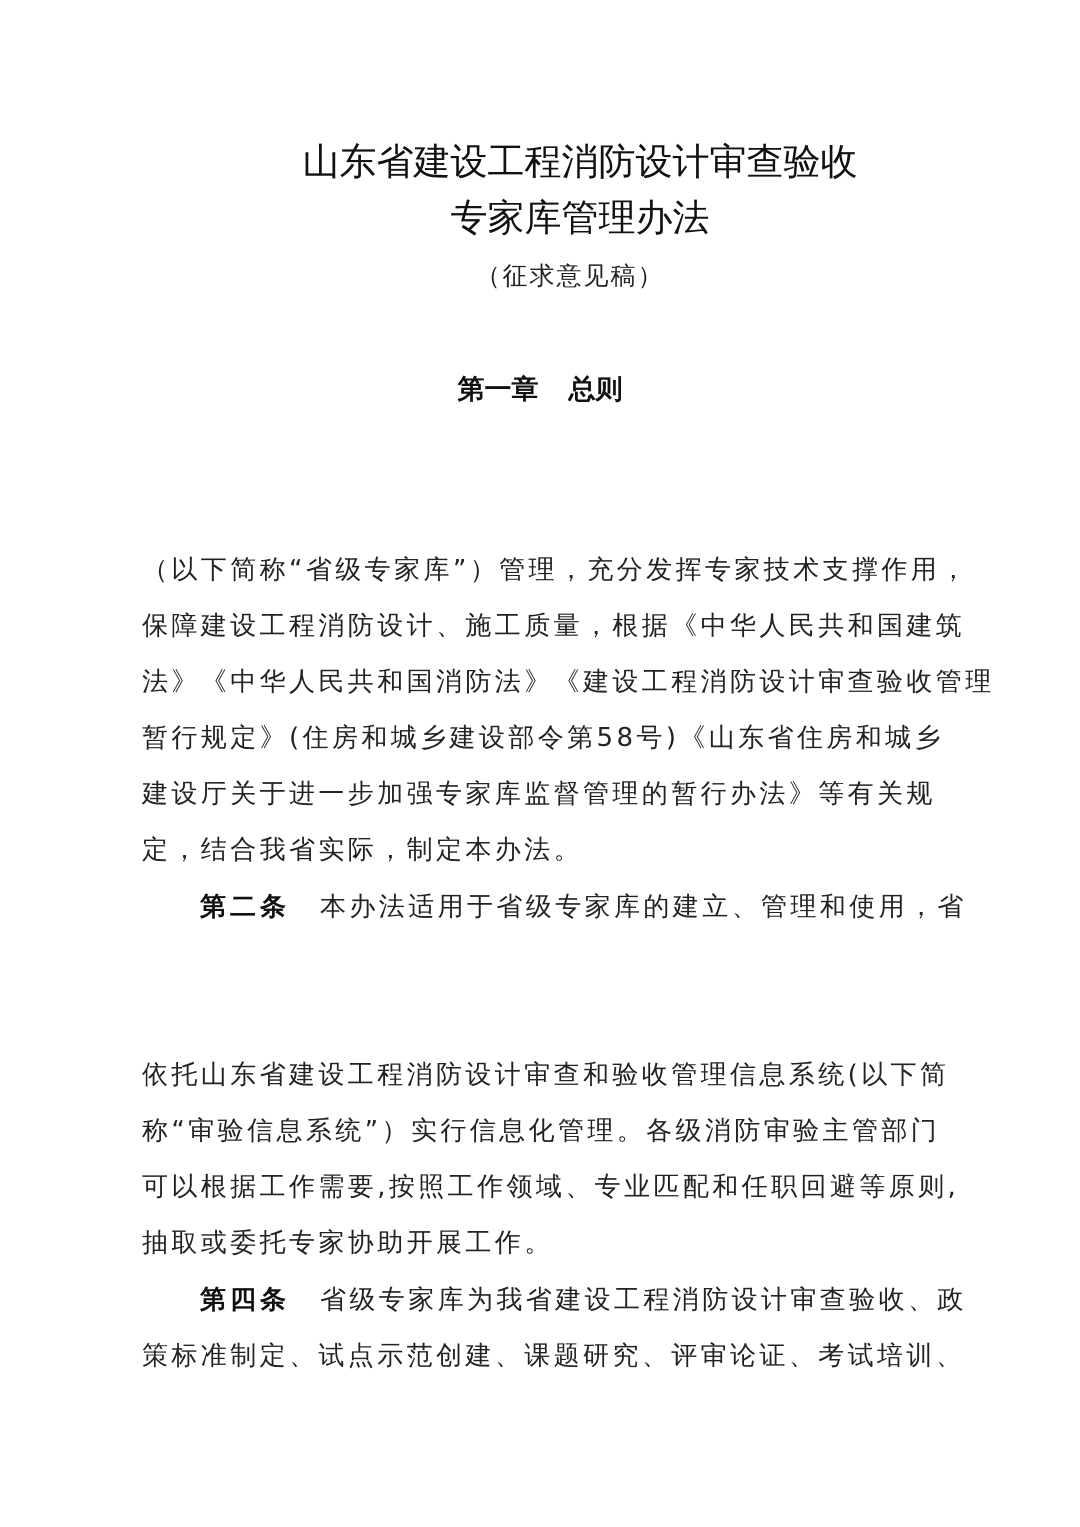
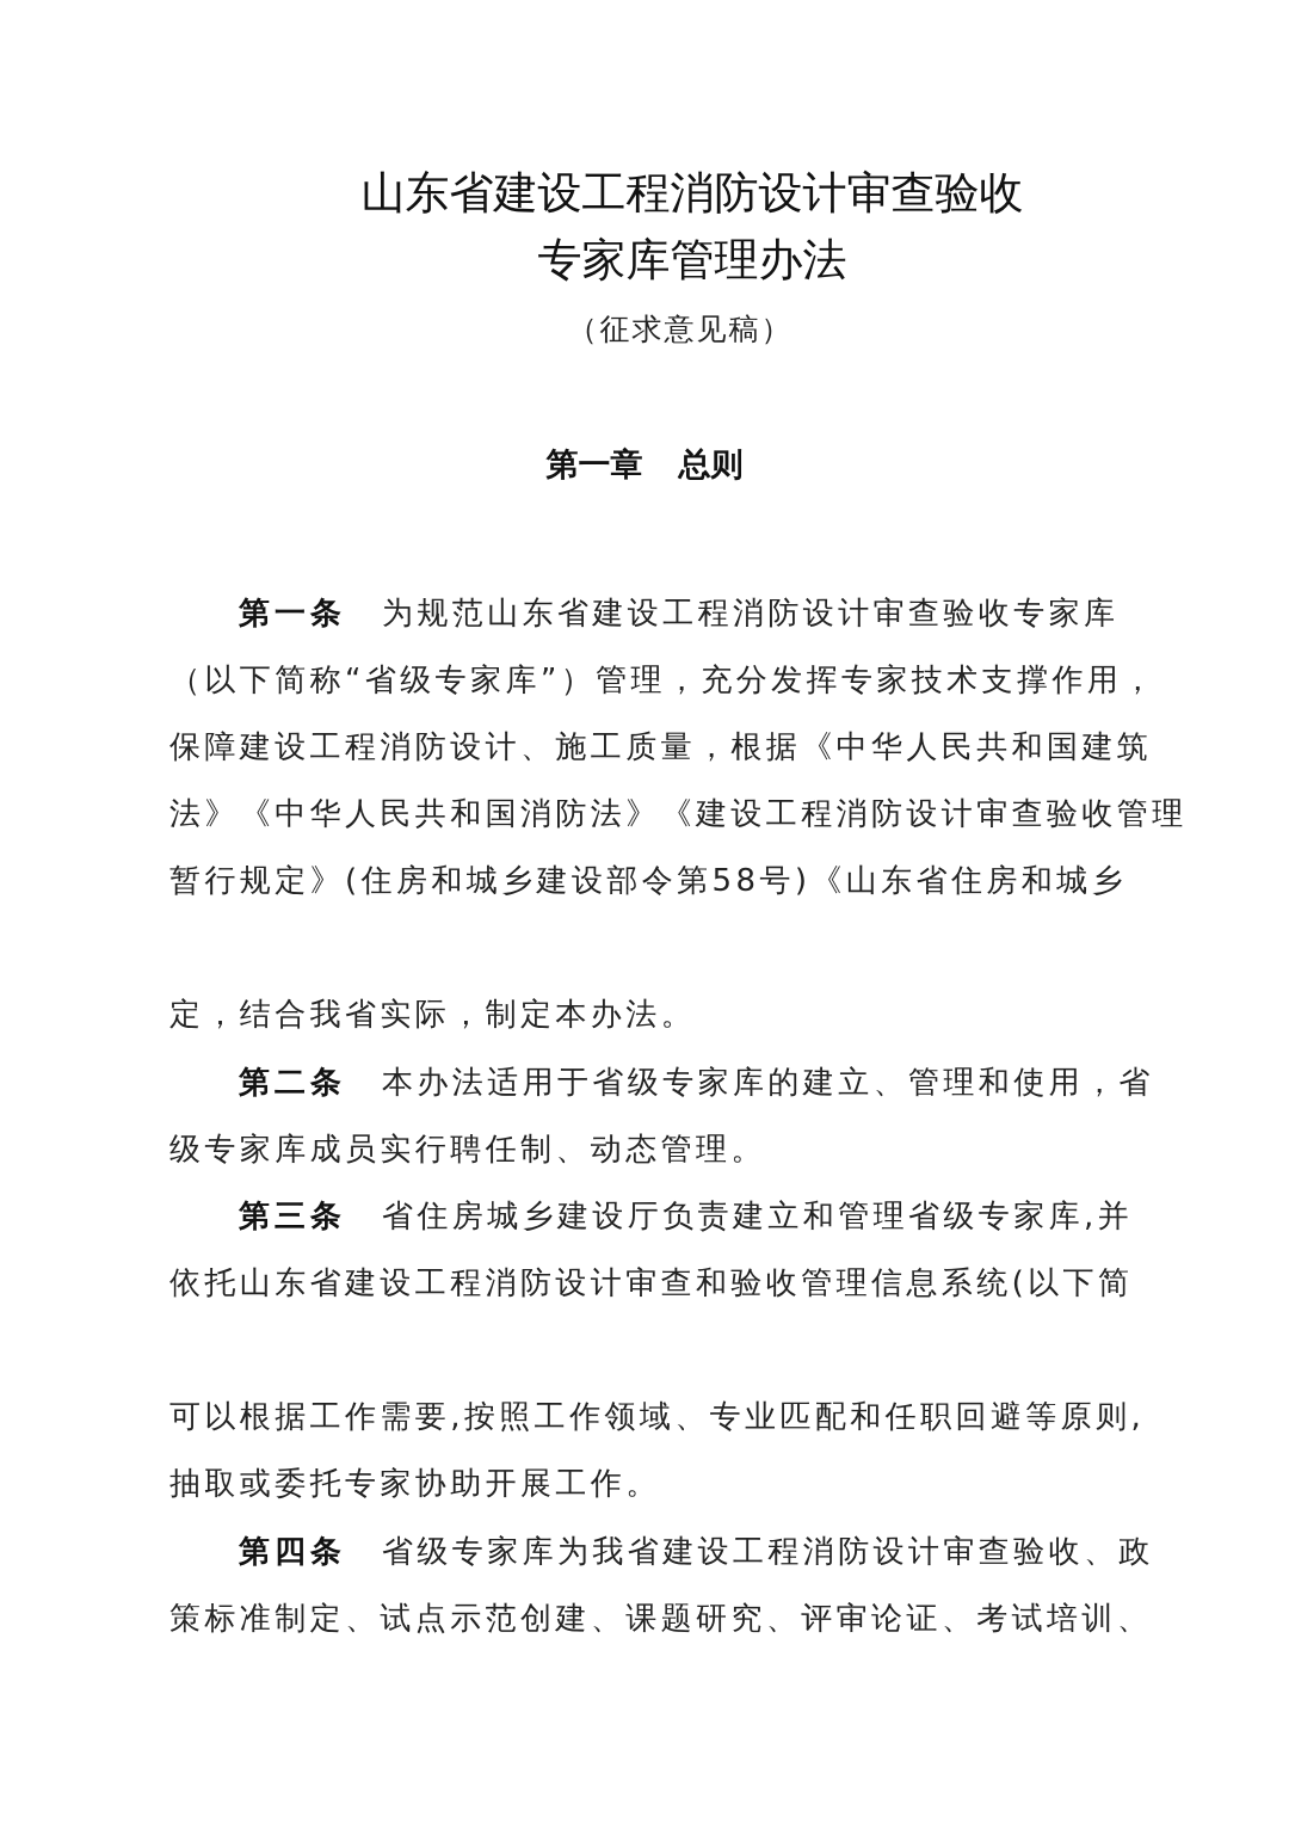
  山东省建设工程消防设计审查验收
  专家库管理办法
  （征求意见稿）
  第一章 总则
+ 第一条 为规范山东省建设工程消防设计审查验收专家库
  （以下简称“省级专家库”）管理，充分发挥专家技术支撑作用，
  保障建设工程消防设计、施工质量，根据《中华人民共和国建筑
  法》《中华人民共和国消防法》《建设工程消防设计审查验收管理
  暂行规定》(住房和城乡建设部令第58号)《山东省住房和城乡
- 建设厅关于进一步加强专家库监督管理的暂行办法》等有关规
  定，结合我省实际，制定本办法。
  第二条 本办法适用于省级专家库的建立、管理和使用，省
+ 级专家库成员实行聘任制、动态管理。
+ 第三条 省住房城乡建设厅负责建立和管理省级专家库,并
  依托山东省建设工程消防设计审查和验收管理信息系统(以下简
- 称“审验信息系统”）实行信息化管理。各级消防审验主管部门
  可以根据工作需要,按照工作领域、专业匹配和任职回避等原则,
  抽取或委托专家协助开展工作。
  第四条 省级专家库为我省建设工程消防设计审查验收、政
  策标准制定、试点示范创建、课题研究、评审论证、考试培训、
